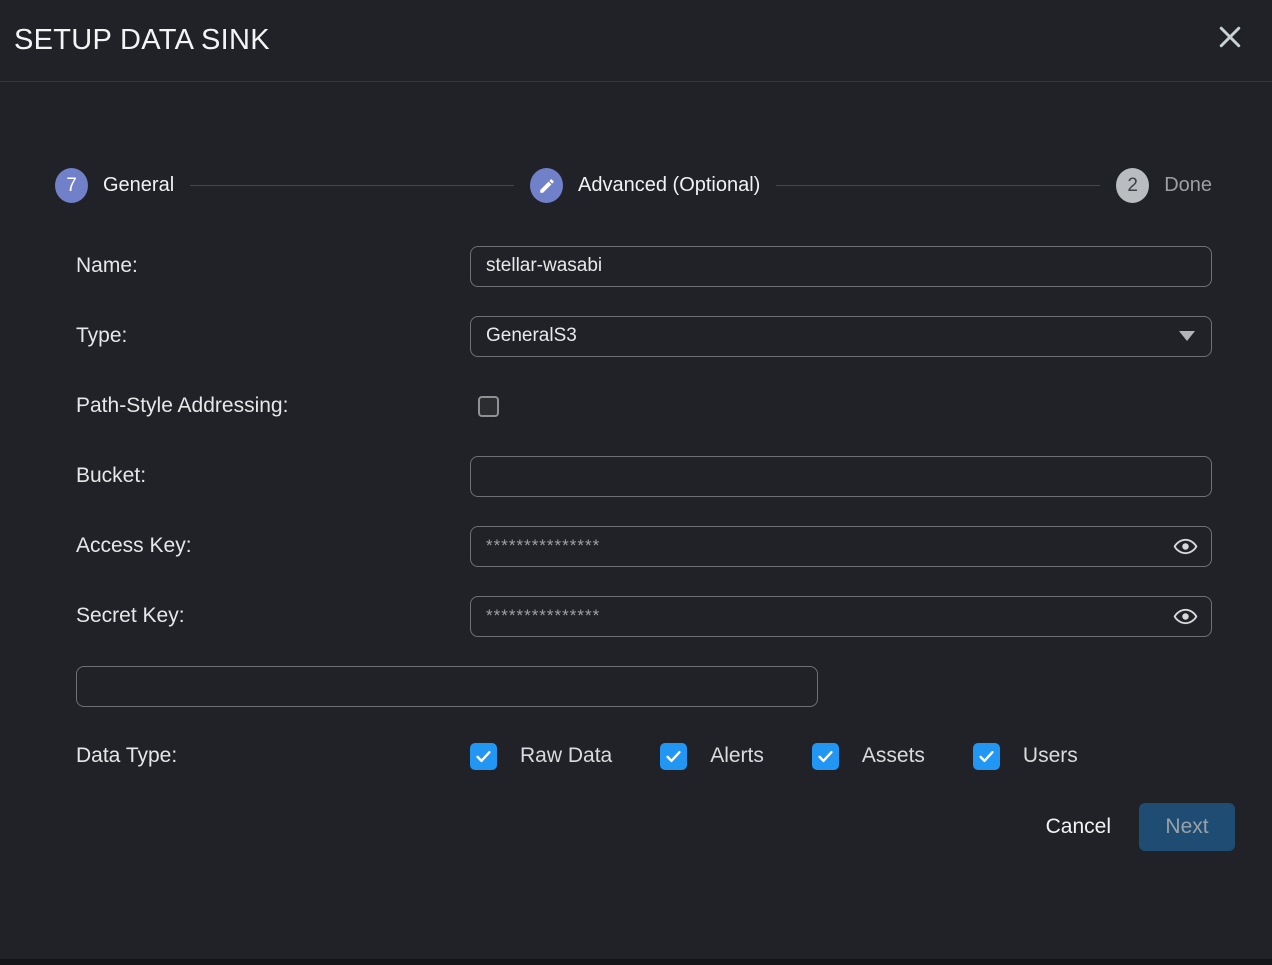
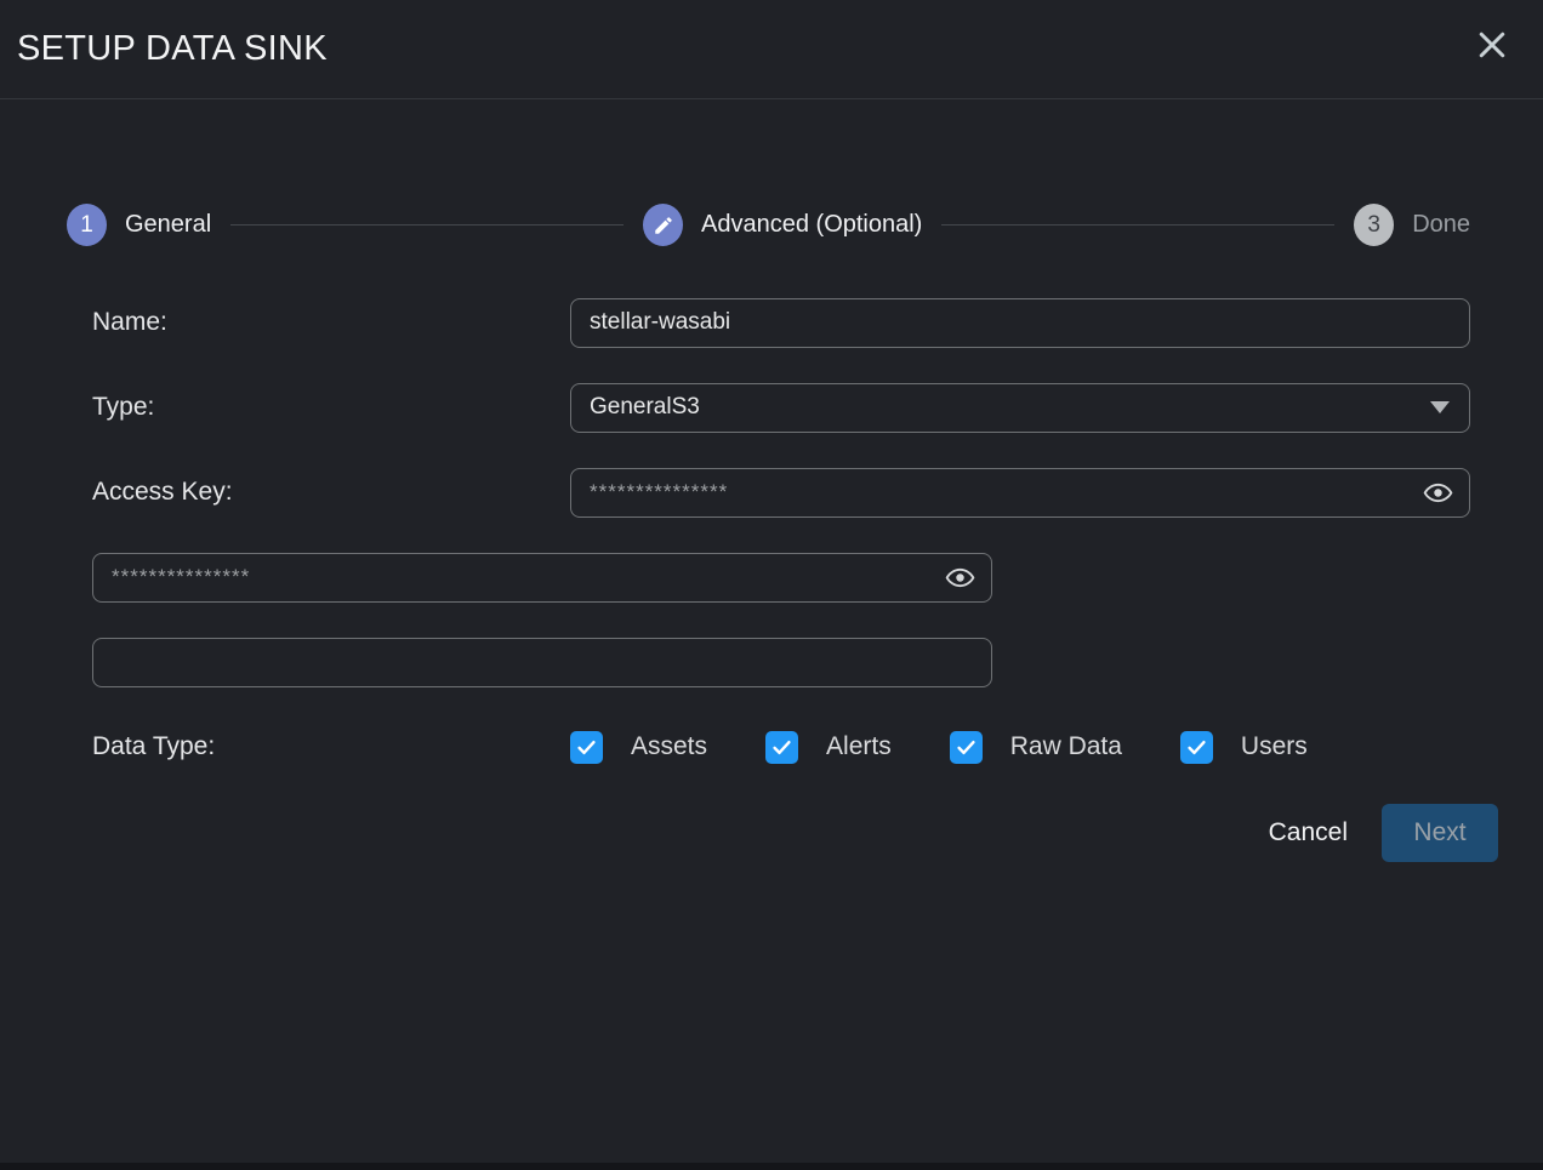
  SETUP DATA SINK
- 7
+ 1
  General
  Advanced (Optional)
- 2
+ 3
  Done
  Name:
  stellar-wasabi
  Type:
  GeneralS3
- Path-Style Addressing:
- Bucket:
  Access Key:
  ***************
- Secret Key:
  ***************
  Data Type:
- Raw Data
+ Assets
  Alerts
- Assets
+ Raw Data
  Users
  Cancel
  Next
